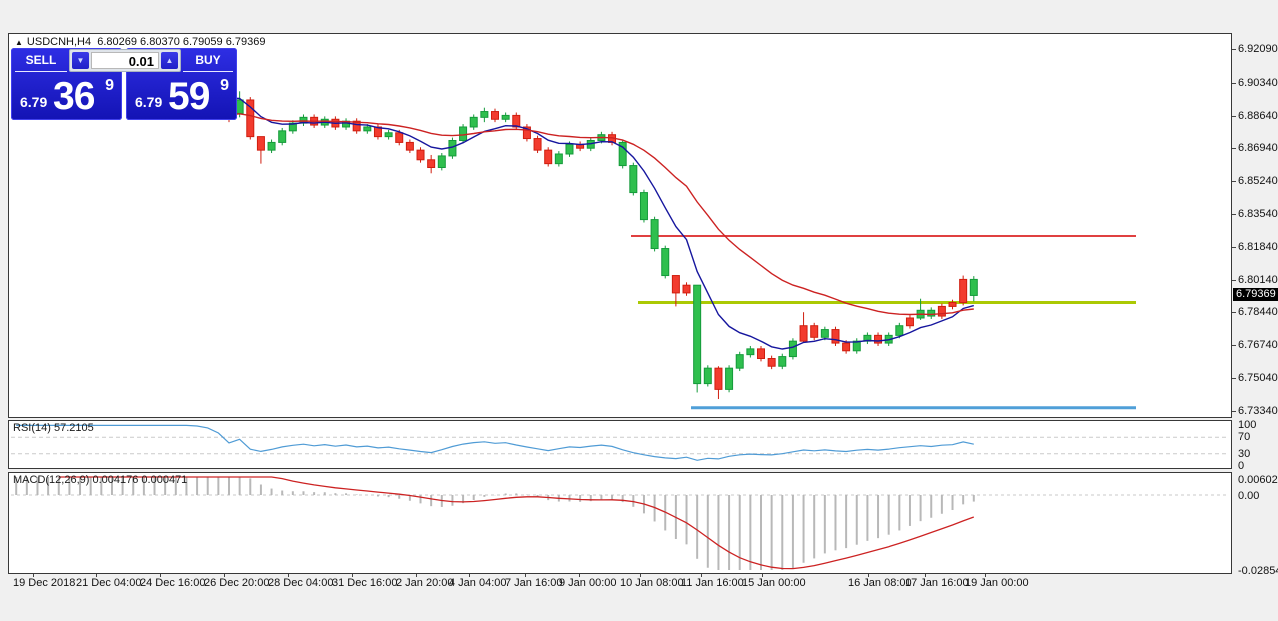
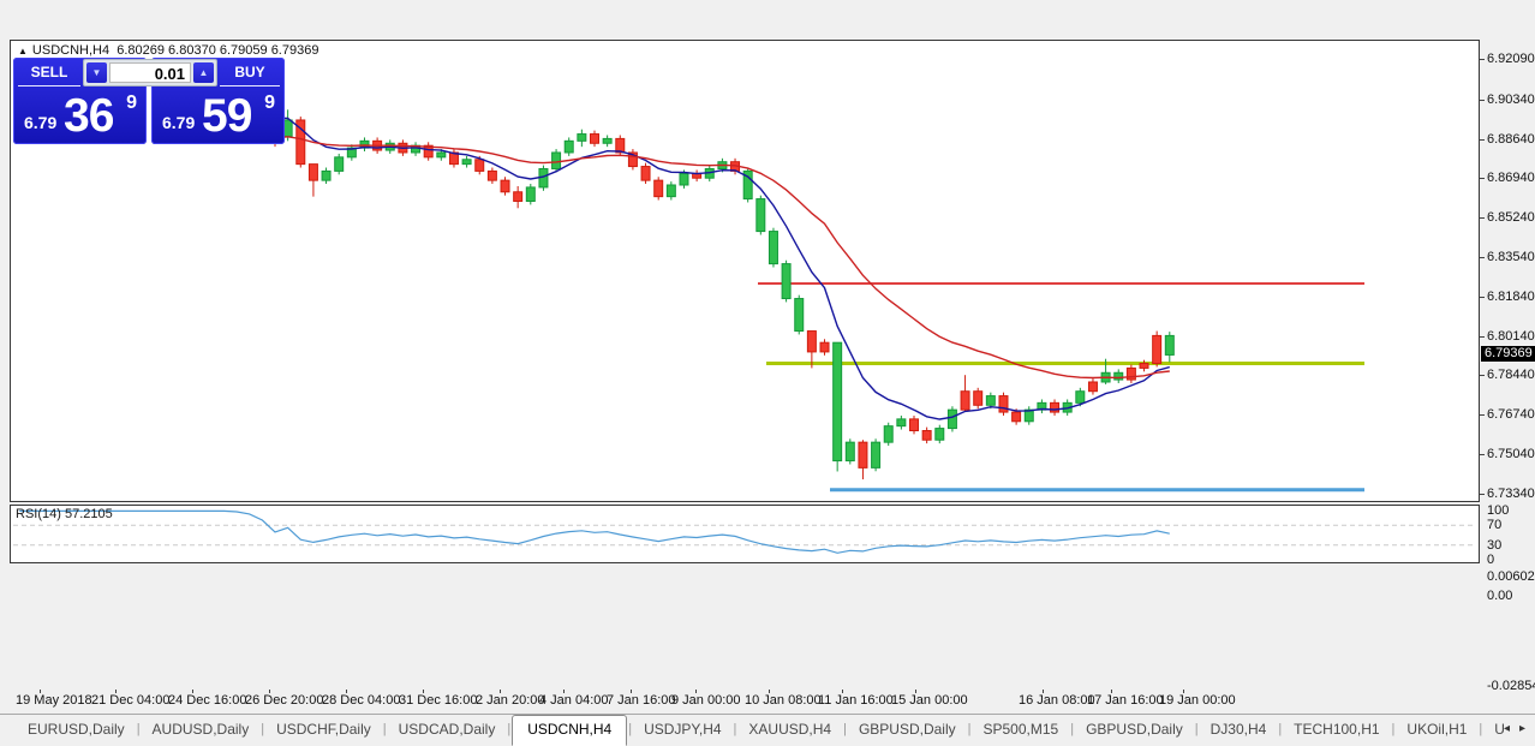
  ▲ USDCNH,H4 6.80269 6.80370 6.79059 6.79369
  SELL
  BUY
  ▼
  0.01
  ▲
  6.79
  36
  9
  6.79
  59
  9
  RSI(14) 57.2105
- MACD(12,26,9) 0.004176 0.000471
  6.92090
  6.90340
  6.88640
  6.86940
  6.85240
  6.83540
  6.81840
  6.80140
  6.78440
  6.76740
  6.75040
  6.73340
  6.79369
  100
  70
  30
  0
  0.00602
  0.00
  -0.0285
- 19 Dec 2018
+ 19 May 2018
  21 Dec 04:00
  24 Dec 16:00
  26 Dec 20:00
  28 Dec 04:00
  31 Dec 16:00
  2 Jan 20:00
  4 Jan 04:00
  7 Jan 16:00
  9 Jan 00:00
  10 Jan 08:00
  11 Jan 16:00
  15 Jan 00:00
  16 Jan 08:00
  17 Jan 16:00
  19 Jan 00:00
+ EURUSD,Daily | AUDUSD,Daily | USDCHF,Daily | USDCAD,Daily | USDCNH,H4 | USDJPY,H4 | XAUUSD,H4 | GBPUSD,Daily | SP500,M15 | GBPUSD,Daily | DJ30,H4 | TECH100,H1 | UKOil,H1 | U
+ ◂ ▸
